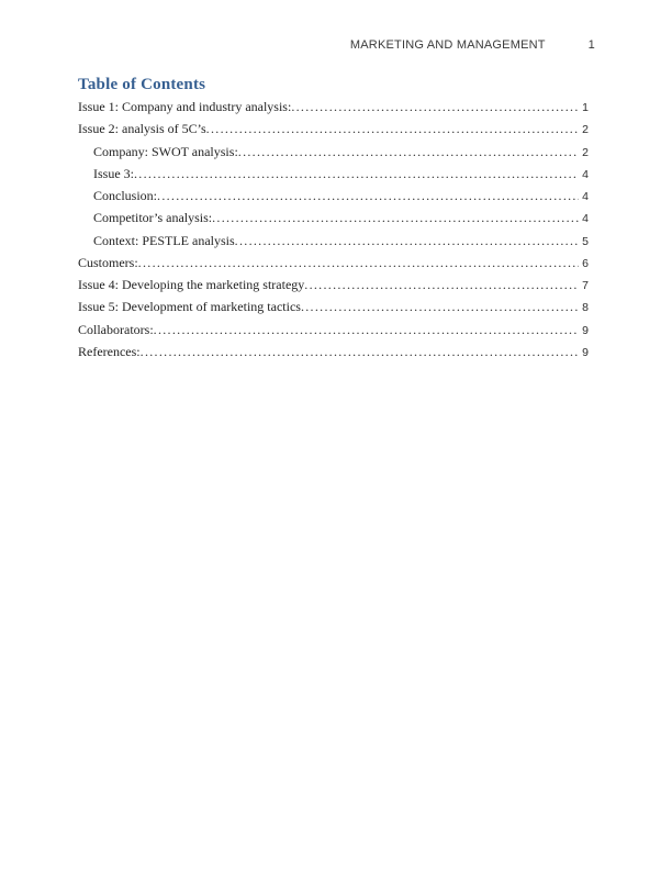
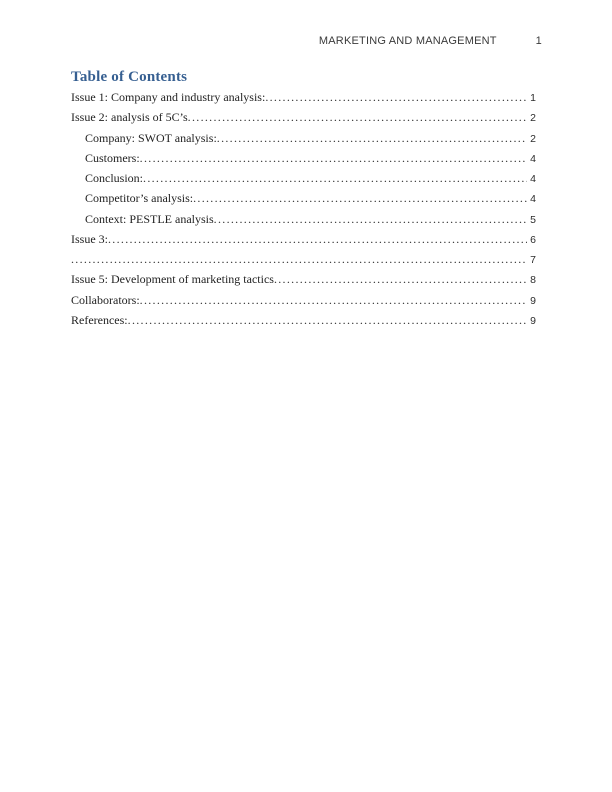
  MARKETING AND MANAGEMENT
  1
  Table of Contents
  Issue 1: Company and industry analysis:
  1
  Issue 2: analysis of 5C’s
  2
  Company: SWOT analysis:
  2
- Issue 3:
+ Customers:
  4
  Conclusion:
  4
  Competitor’s analysis:
  4
  Context: PESTLE analysis
  5
- Customers:
+ Issue 3:
  6
- Issue 4: Developing the marketing strategy
  7
  Issue 5: Development of marketing tactics
  8
  Collaborators:
  9
  References:
  9
